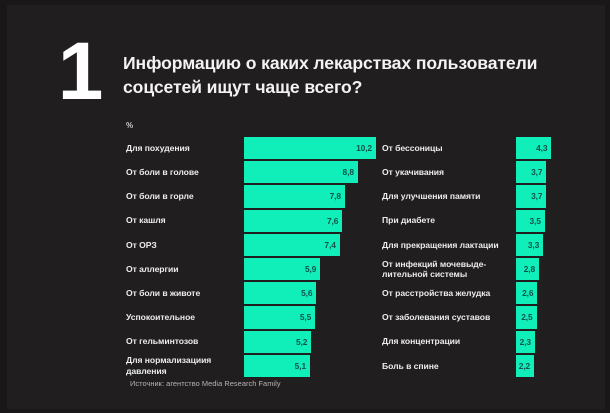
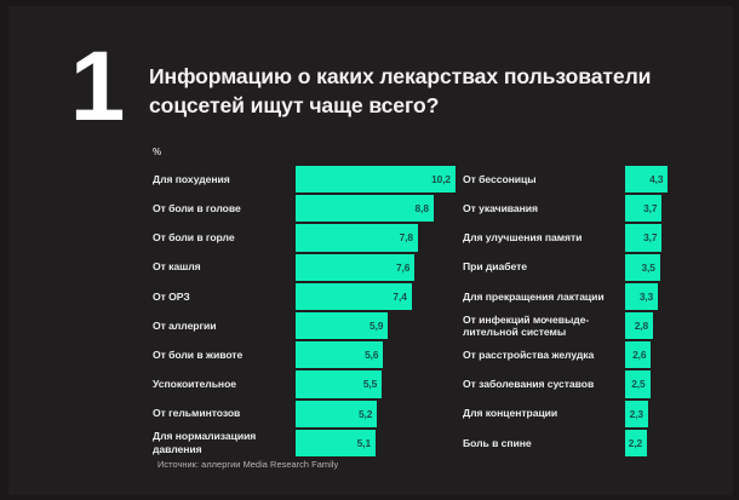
  1
  Информацию о каких лекарствах пользователи соцсетей ищут чаще всего?
  %
  Для похудения
  10,2
  От боли в голове
  8,8
  От боли в горле
  7,8
  От кашля
  7,6
  От ОРЗ
  7,4
  От аллергии
  5,9
  От боли в животе
  5,6
  Успокоительное
  5,5
  От гельминтозов
  5,2
  Для нормализациия
  давления
  5,1
  От бессоницы
  4,3
  От укачивания
  3,7
  Для улучшения памяти
  3,7
  При диабете
  3,5
  Для прекращения лактации
  3,3
  От инфекций мочевыде-
  лительной системы
  2,8
  От расстройства желудка
  2,6
  От заболевания суставов
  2,5
  Для концентрации
  2,3
  Боль в спине
  2,2
- Источник: агентство Media Research Family
+ Источник: аллергии Media Research Family
